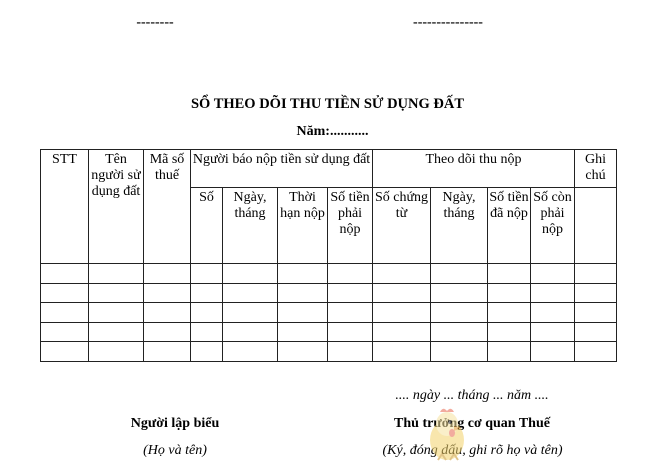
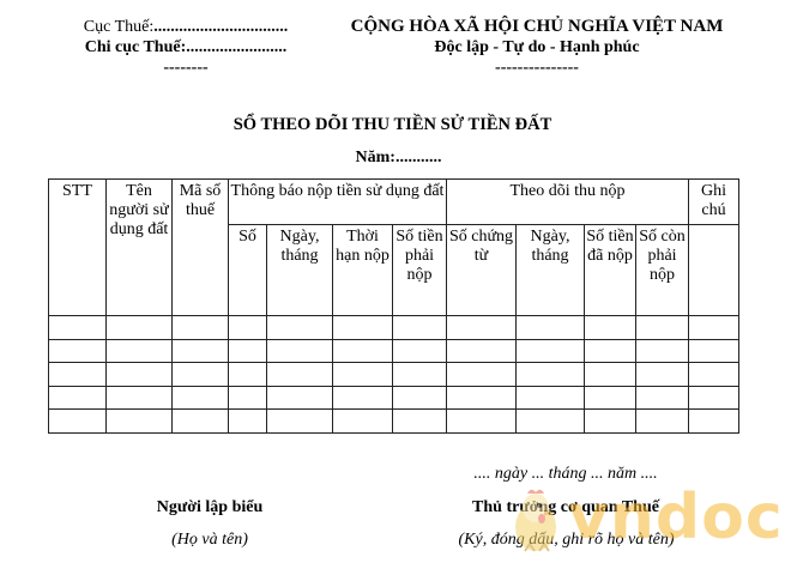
+ Cục Thuế:................................
+ Chi cục Thuế:........................
  --------
+ CỘNG HÒA XÃ HỘI CHỦ NGHĨA VIỆT NAM
+ Độc lập - Tự do - Hạnh phúc
  ---------------
- SỔ THEO DÕI THU TIỀN SỬ DỤNG ĐẤT
+ SỔ THEO DÕI THU TIỀN SỬ TIỀN ĐẤT
  Năm:...........
- STT	Tên người sử dụng đất	Mã số thuế	Người báo nộp tiền sử dụng đất	Theo dõi thu nộp	Ghi chú
+ STT	Tên người sử dụng đất	Mã số thuế	Thông báo nộp tiền sử dụng đất	Theo dõi thu nộp	Ghi chú
  Số	Ngày, tháng	Thời hạn nộp	Số tiền phải nộp	Số chứng từ	Ngày, tháng	Số tiền đã nộp	Số còn phải nộp
  .... ngày ... tháng ... năm ....
  Người lập biểu
  (Họ và tên)
  Thủ trưởng cơ quan Thuế
  (Ký, đóng dấu, ghi rõ họ và tên)
+ vndoc
